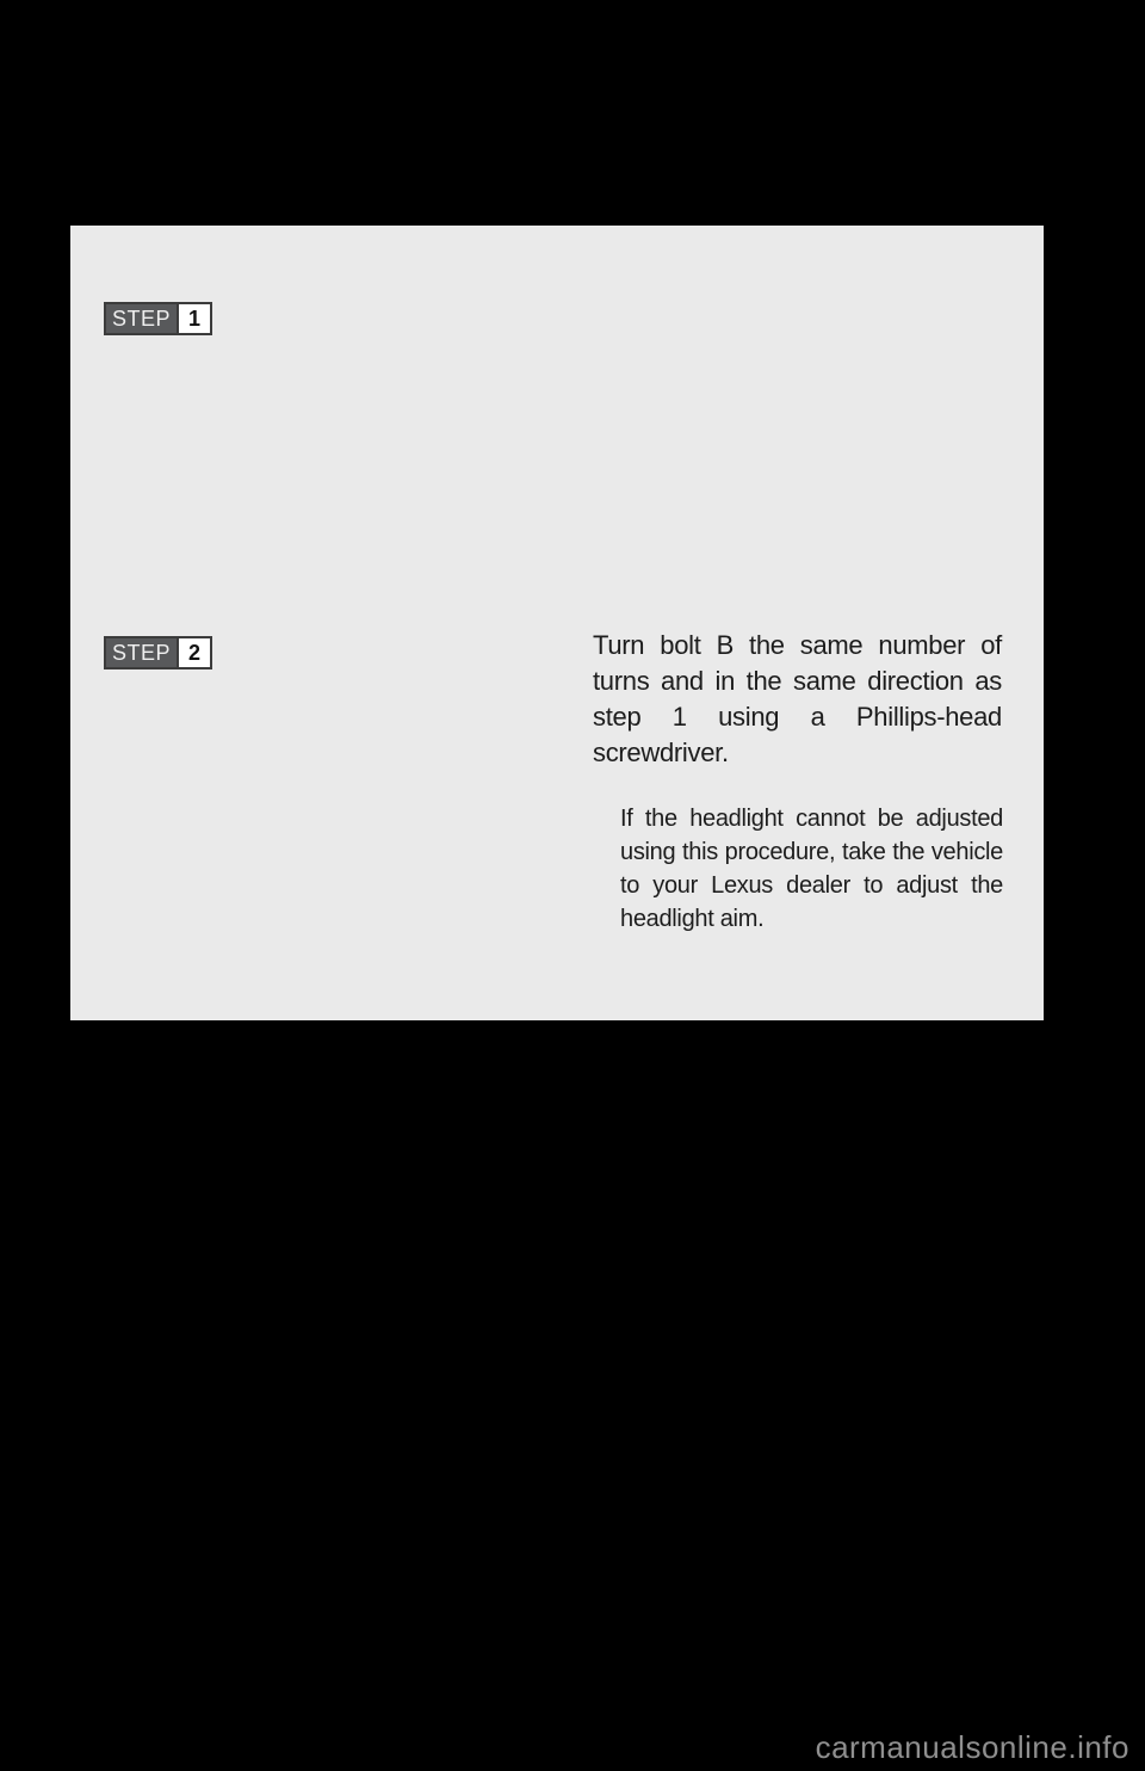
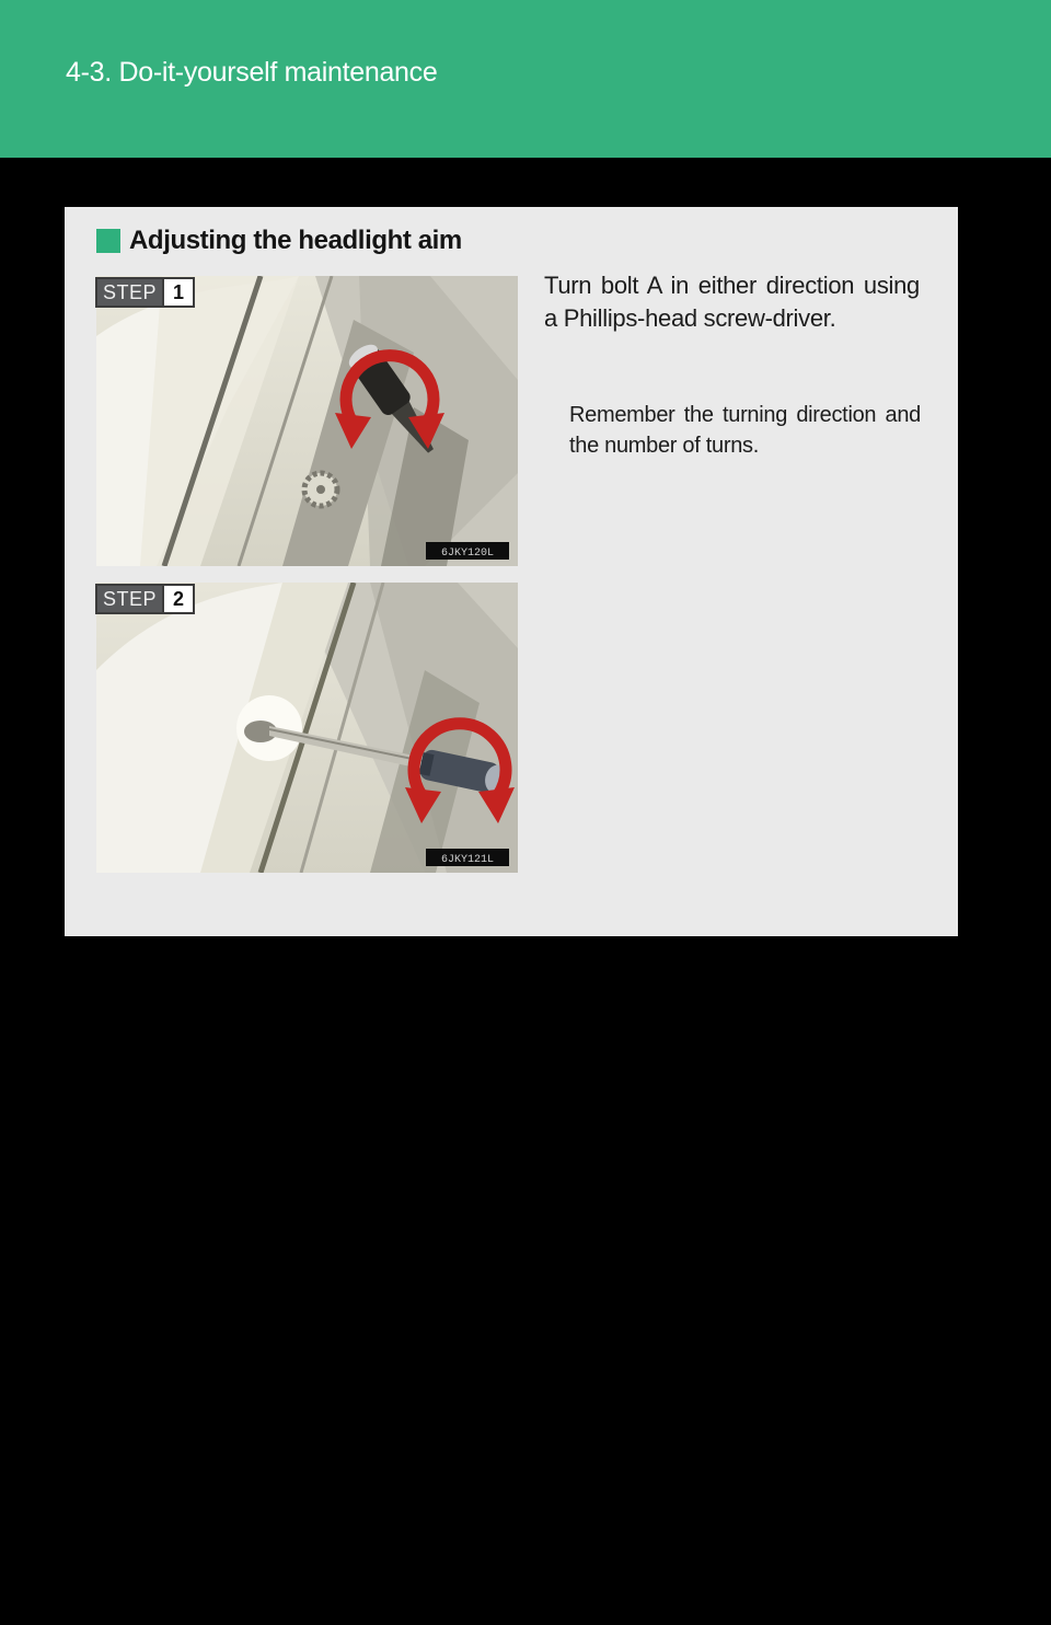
+ 4-3. Do-it-yourself maintenance
+ Adjusting the headlight aim
+ 6JKY120L
  STEP
  1
+ Turn bolt A in either direction using a Phillips-head screw-driver.
+ Remember the turning direction and the number of turns.
+ 6JKY121L
  STEP
  2
- Turn bolt B the same number of turns and in the same direction as step 1 using a Phillips-head screwdriver.
- If the headlight cannot be adjusted using this procedure, take the vehicle to your Lexus dealer to adjust the headlight aim.
- carmanualsonline.info
